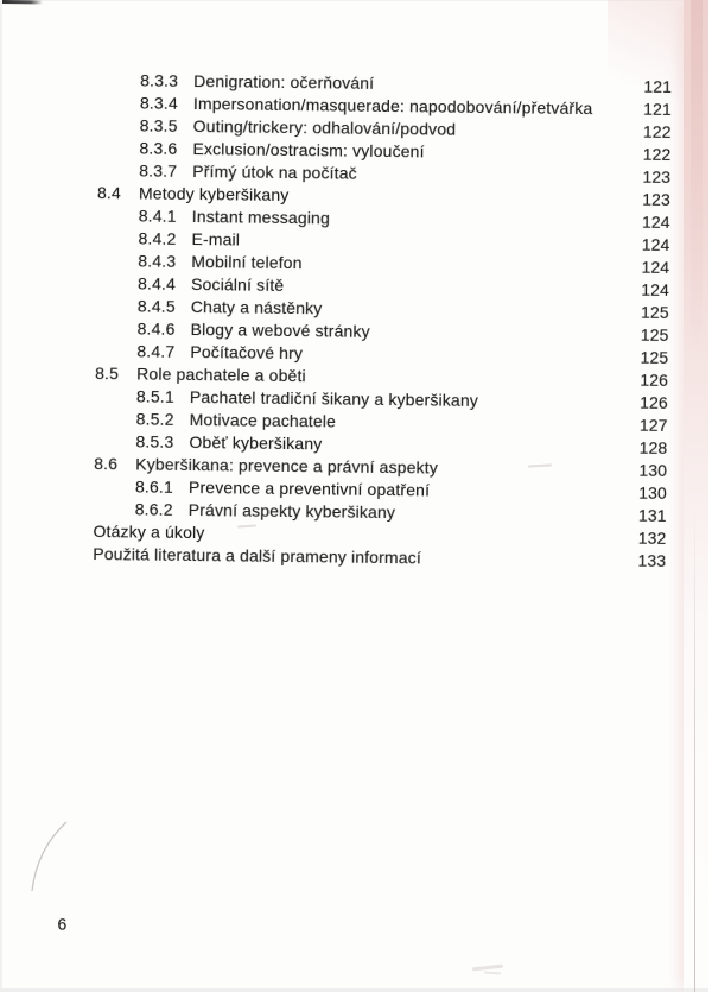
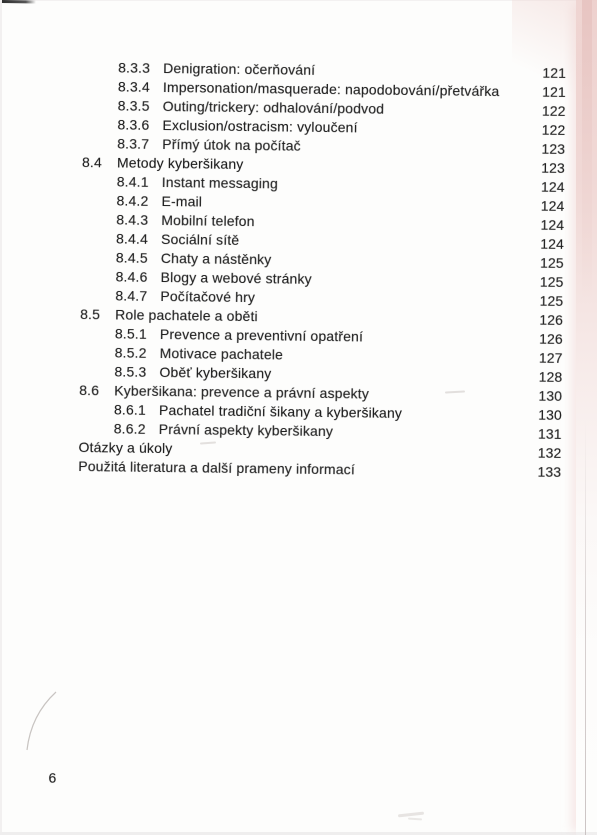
  6
  8.3.3
  Denigration: očerňování
  121
  8.3.4
  Impersonation/masquerade: napodobování/přetvářka
  121
  8.3.5
  Outing/trickery: odhalování/podvod
  122
  8.3.6
  Exclusion/ostracism: vyloučení
  122
  8.3.7
  Přímý útok na počítač
  123
  8.4
  Metody kyberšikany
  123
  8.4.1
  Instant messaging
  124
  8.4.2
  E-mail
  124
  8.4.3
  Mobilní telefon
  124
  8.4.4
  Sociální sítě
  124
  8.4.5
  Chaty a nástěnky
  125
  8.4.6
  Blogy a webové stránky
  125
  8.4.7
  Počítačové hry
  125
  8.5
  Role pachatele a oběti
  126
  8.5.1
- Pachatel tradiční šikany a kyberšikany
+ Prevence a preventivní opatření
  126
  8.5.2
  Motivace pachatele
  127
  8.5.3
  Oběť kyberšikany
  128
  8.6
  Kyberšikana: prevence a právní aspekty
  130
  8.6.1
- Prevence a preventivní opatření
+ Pachatel tradiční šikany a kyberšikany
  130
  8.6.2
  Právní aspekty kyberšikany
  131
  Otázky a úkoly
  132
  Použitá literatura a další prameny informací
  133
